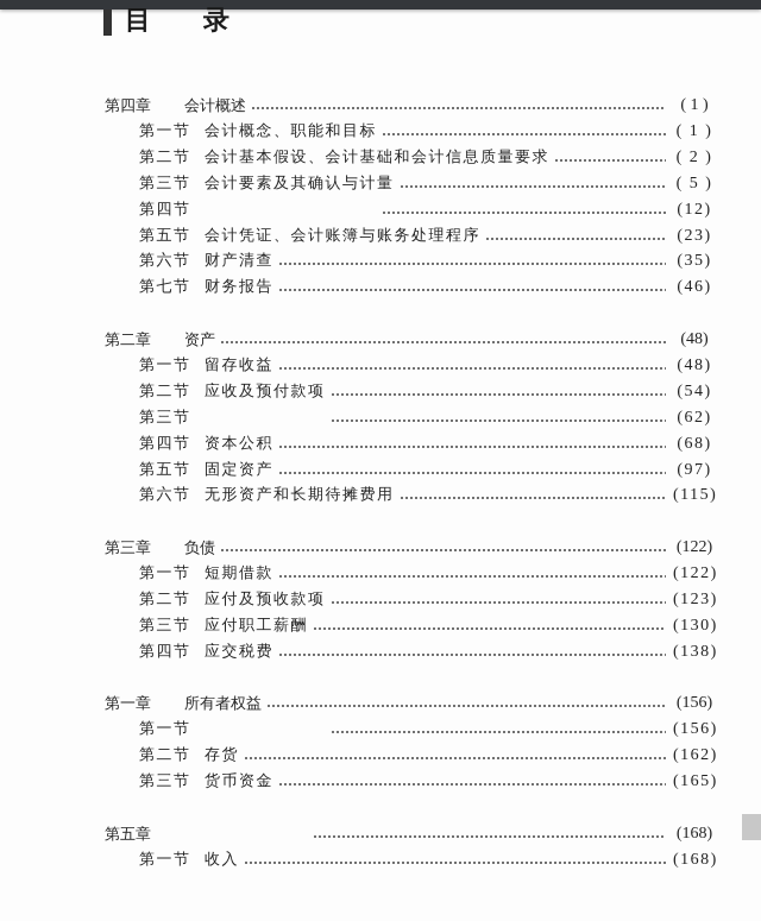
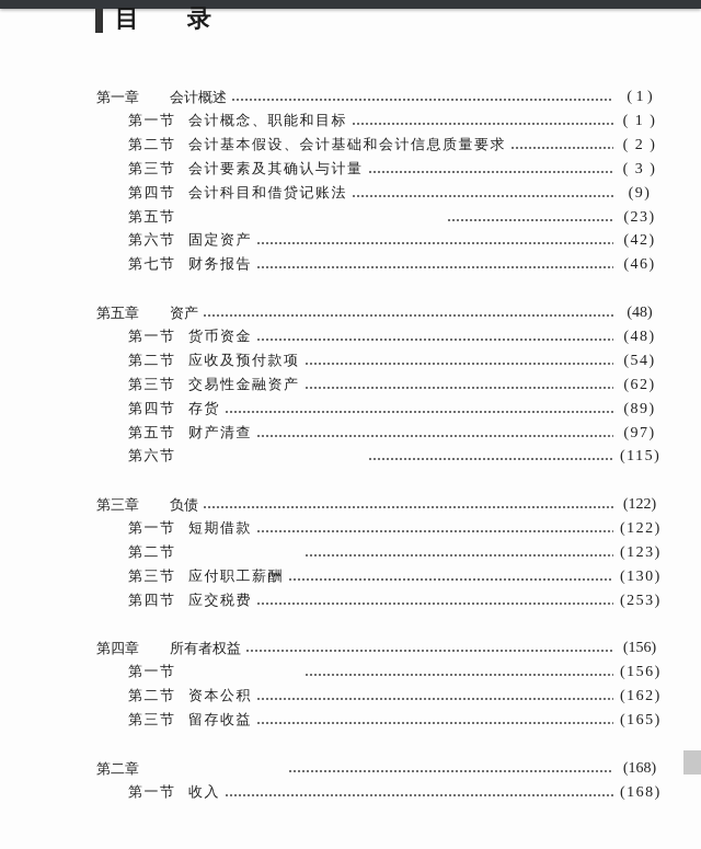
  目
  录
- 第四章
+ 第一章
  会计概述
  ( 1 )
  第一节
  会计概念、职能和目标
  ( 1 )
  第二节
  会计基本假设、会计基础和会计信息质量要求
  ( 2 )
  第三节
  会计要素及其确认与计量
- ( 5 )
+ ( 3 )
  第四节
+ 会计科目和借贷记账法
- (12)
+ (9)
  第五节
- 会计凭证、会计账簿与账务处理程序
  (23)
  第六节
- 财产清查
+ 固定资产
- (35)
+ (42)
  第七节
  财务报告
  (46)
- 第二章
+ 第五章
  资产
  (48)
  第一节
- 留存收益
+ 货币资金
  (48)
  第二节
  应收及预付款项
  (54)
  第三节
+ 交易性金融资产
  (62)
  第四节
- 资本公积
+ 存货
- (68)
+ (89)
  第五节
- 固定资产
+ 财产清查
  (97)
  第六节
- 无形资产和长期待摊费用
  (115)
  第三章
  负债
  (122)
  第一节
  短期借款
  (122)
  第二节
- 应付及预收款项
  (123)
  第三节
  应付职工薪酬
  (130)
  第四节
  应交税费
- (138)
+ (253)
- 第一章
+ 第四章
  所有者权益
  (156)
  第一节
  (156)
  第二节
- 存货
+ 资本公积
  (162)
  第三节
- 货币资金
+ 留存收益
  (165)
- 第五章
+ 第二章
  (168)
  第一节
  收入
  (168)
